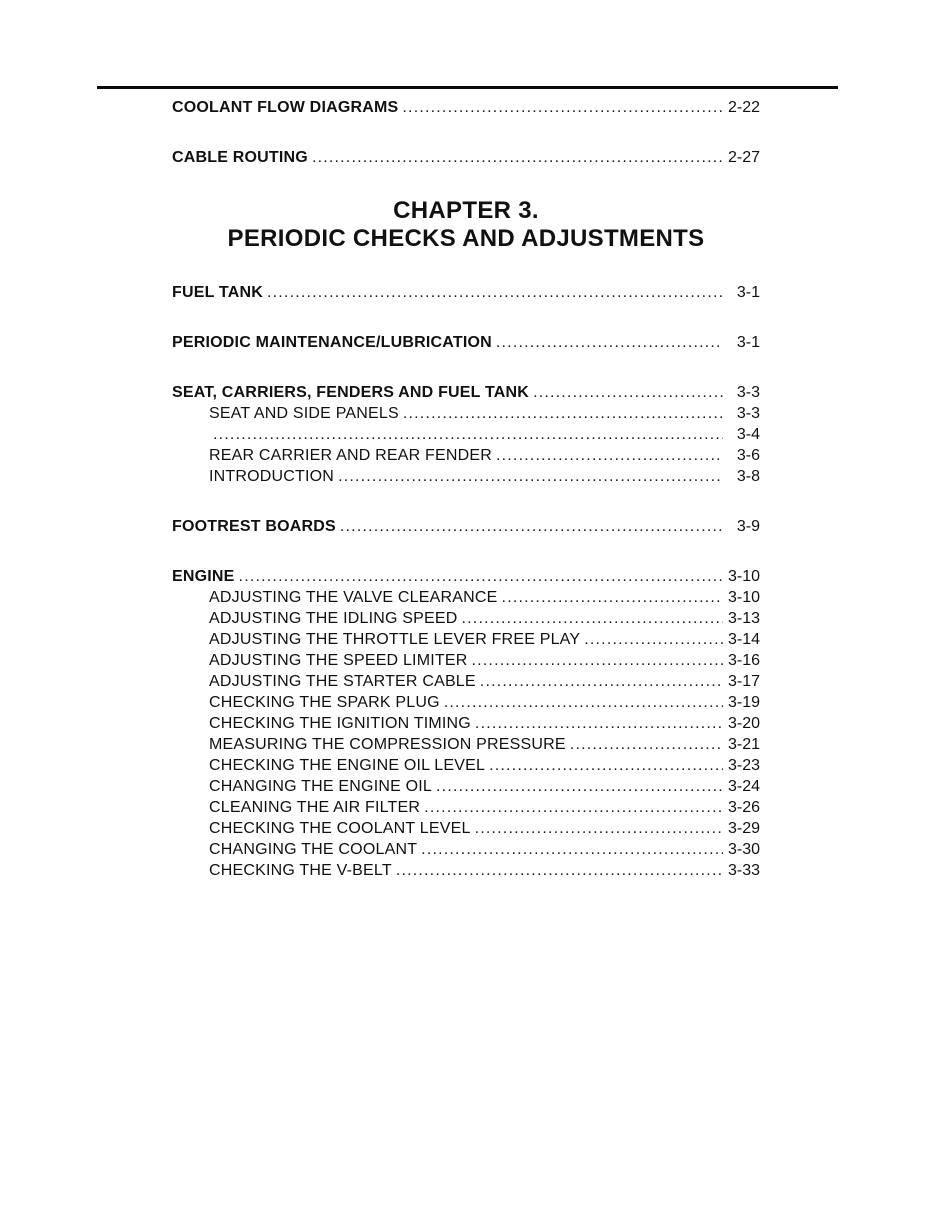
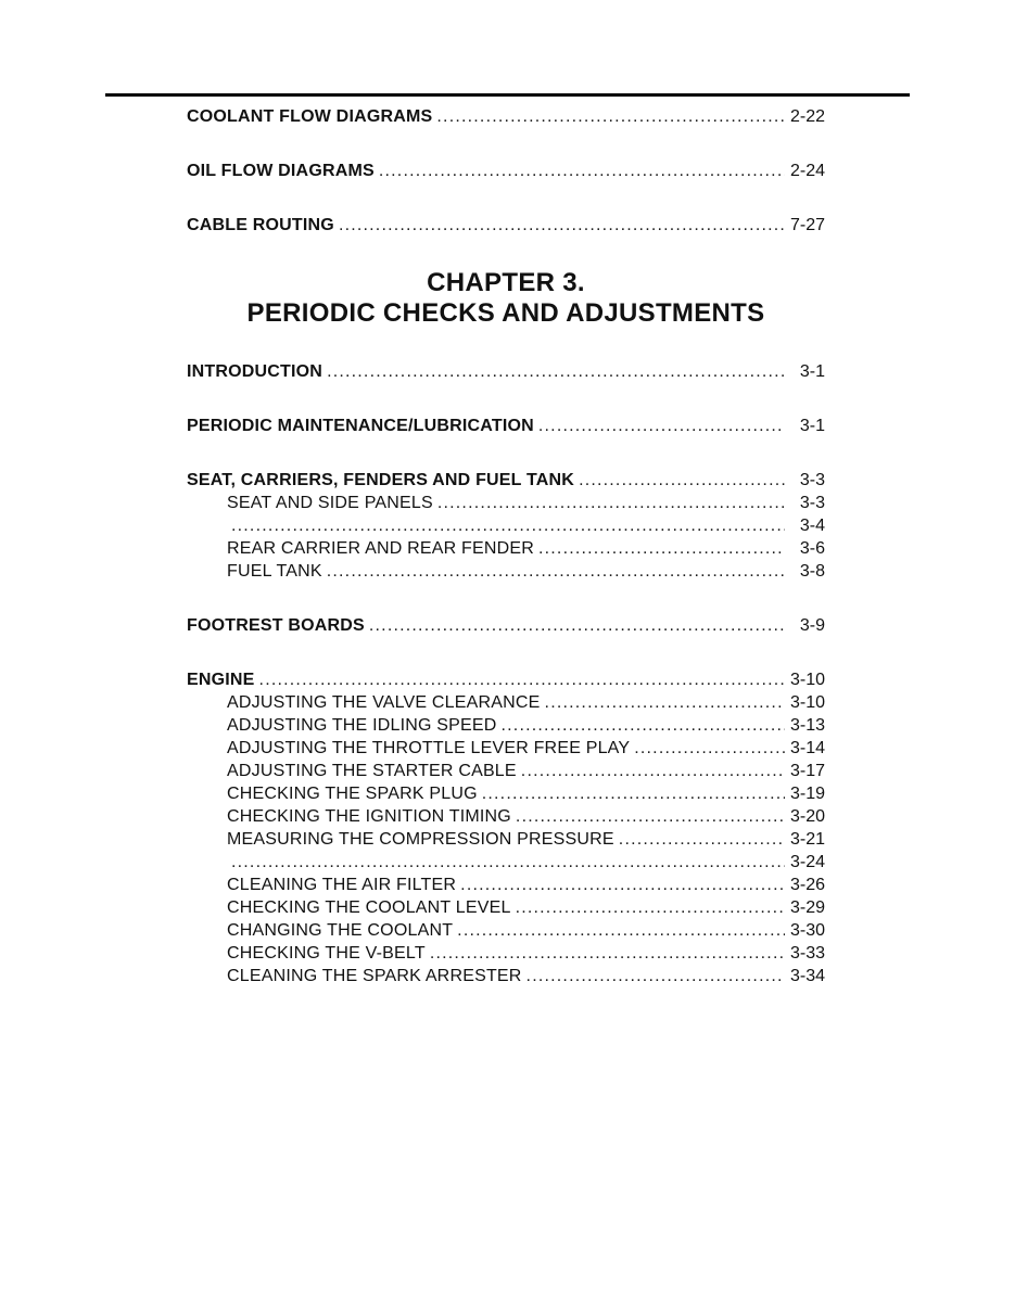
  COOLANT FLOW DIAGRAMS
  2-22
+ OIL FLOW DIAGRAMS
+ 2-24
  CABLE ROUTING
- 2-27
+ 7-27
  CHAPTER 3.
  PERIODIC CHECKS AND ADJUSTMENTS
- FUEL TANK
+ INTRODUCTION
  3-1
  PERIODIC MAINTENANCE/LUBRICATION
  3-1
  SEAT, CARRIERS, FENDERS AND FUEL TANK
  3-3
  SEAT AND SIDE PANELS
  3-3
  3-4
  REAR CARRIER AND REAR FENDER
  3-6
- INTRODUCTION
+ FUEL TANK
  3-8
  FOOTREST BOARDS
  3-9
  ENGINE
  3-10
  ADJUSTING THE VALVE CLEARANCE
  3-10
  ADJUSTING THE IDLING SPEED
  3-13
  ADJUSTING THE THROTTLE LEVER FREE PLAY
  3-14
- ADJUSTING THE SPEED LIMITER
- 3-16
  ADJUSTING THE STARTER CABLE
  3-17
  CHECKING THE SPARK PLUG
  3-19
  CHECKING THE IGNITION TIMING
  3-20
  MEASURING THE COMPRESSION PRESSURE
  3-21
- CHECKING THE ENGINE OIL LEVEL
- 3-23
- CHANGING THE ENGINE OIL
  3-24
  CLEANING THE AIR FILTER
  3-26
  CHECKING THE COOLANT LEVEL
  3-29
  CHANGING THE COOLANT
  3-30
  CHECKING THE V-BELT
  3-33
+ CLEANING THE SPARK ARRESTER
+ 3-34
